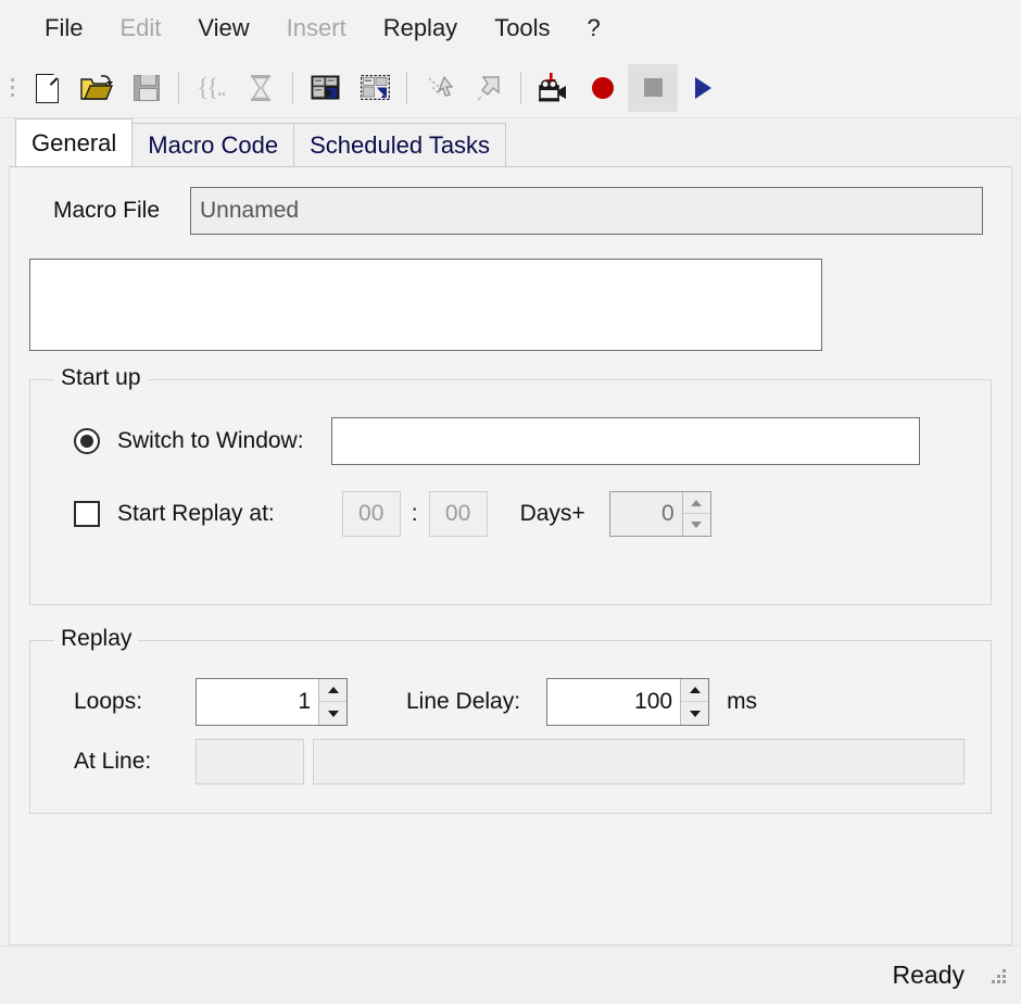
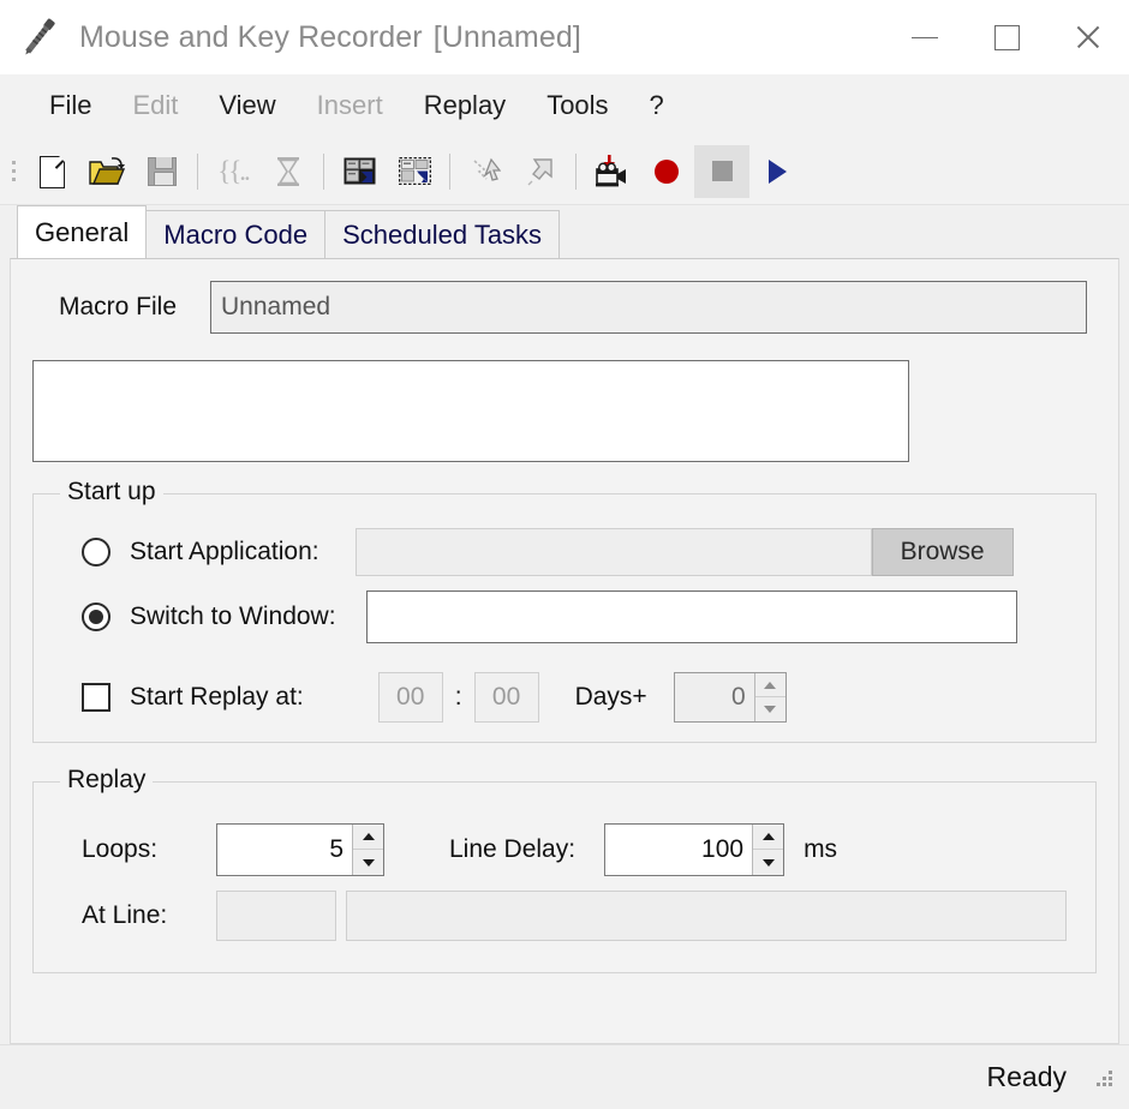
+ Mouse and Key Recorder [Unnamed]
  File
  Edit
  View
  Insert
  Replay
  Tools
  ?
  {{..
  General
  Macro Code
  Scheduled Tasks
  Macro File
  Unnamed
  Start up
+ Start Application:
+ Browse
  Switch to Window:
  Start Replay at:
  00
  :
  00
  Days+
  0
  Replay
  Loops:
- 1
+ 5
  Line Delay:
  100
  ms
  At Line:
  Ready
